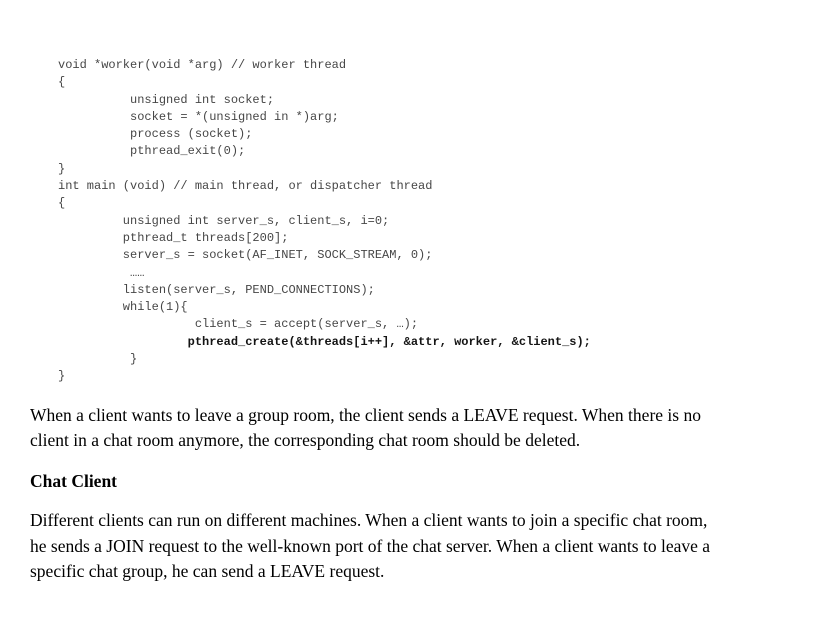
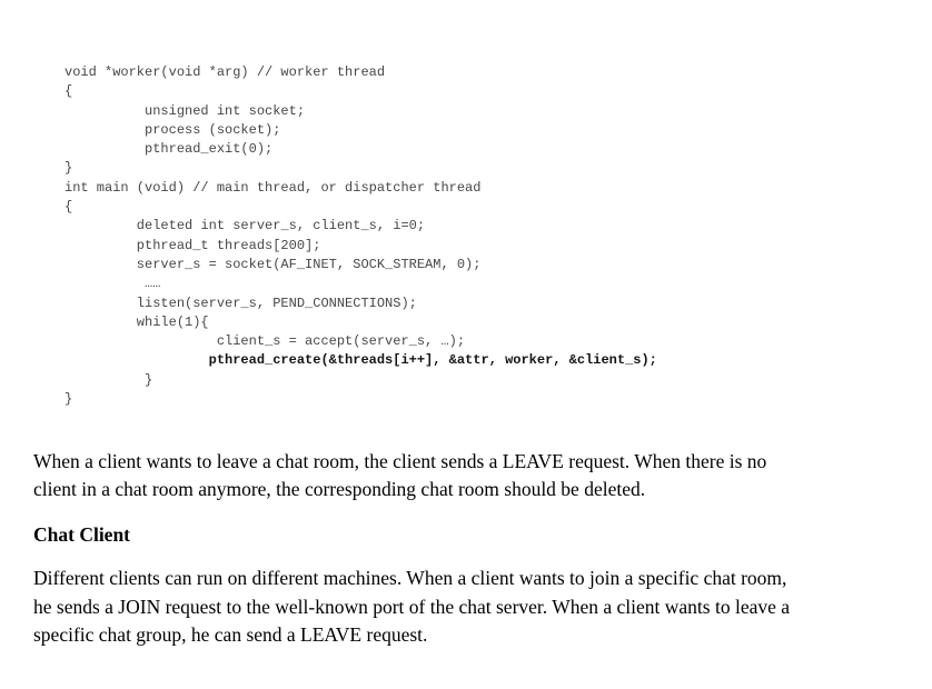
  void *worker(void *arg) // worker thread
  {
  unsigned int socket;
- socket = *(unsigned in *)arg;
  process (socket);
  pthread_exit(0);
  }
  int main (void) // main thread, or dispatcher thread
  {
- unsigned int server_s, client_s, i=0;
+ deleted int server_s, client_s, i=0;
  pthread_t threads[200];
  server_s = socket(AF_INET, SOCK_STREAM, 0);
  ……
  listen(server_s, PEND_CONNECTIONS);
  while(1){
  client_s = accept(server_s, …);
  pthread_create(&threads[i++], &attr, worker, &client_s);
  }
  }
- When a client wants to leave a group room, the client sends a LEAVE request. When there is no
+ When a client wants to leave a chat room, the client sends a LEAVE request. When there is no
  client in a chat room anymore, the corresponding chat room should be deleted.
  Chat Client
  Different clients can run on different machines. When a client wants to join a specific chat room,
  he sends a JOIN request to the well-known port of the chat server. When a client wants to leave a
  specific chat group, he can send a LEAVE request.
